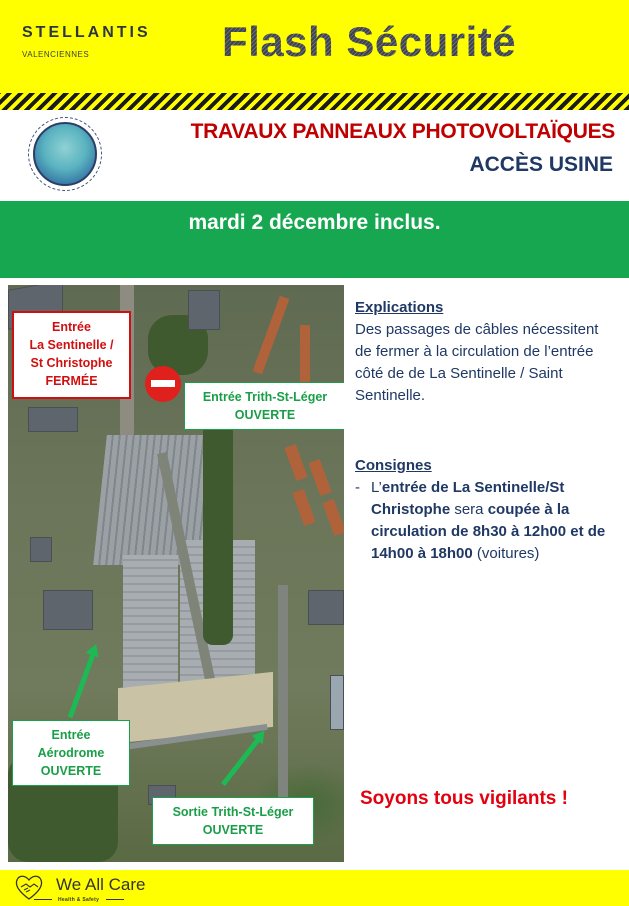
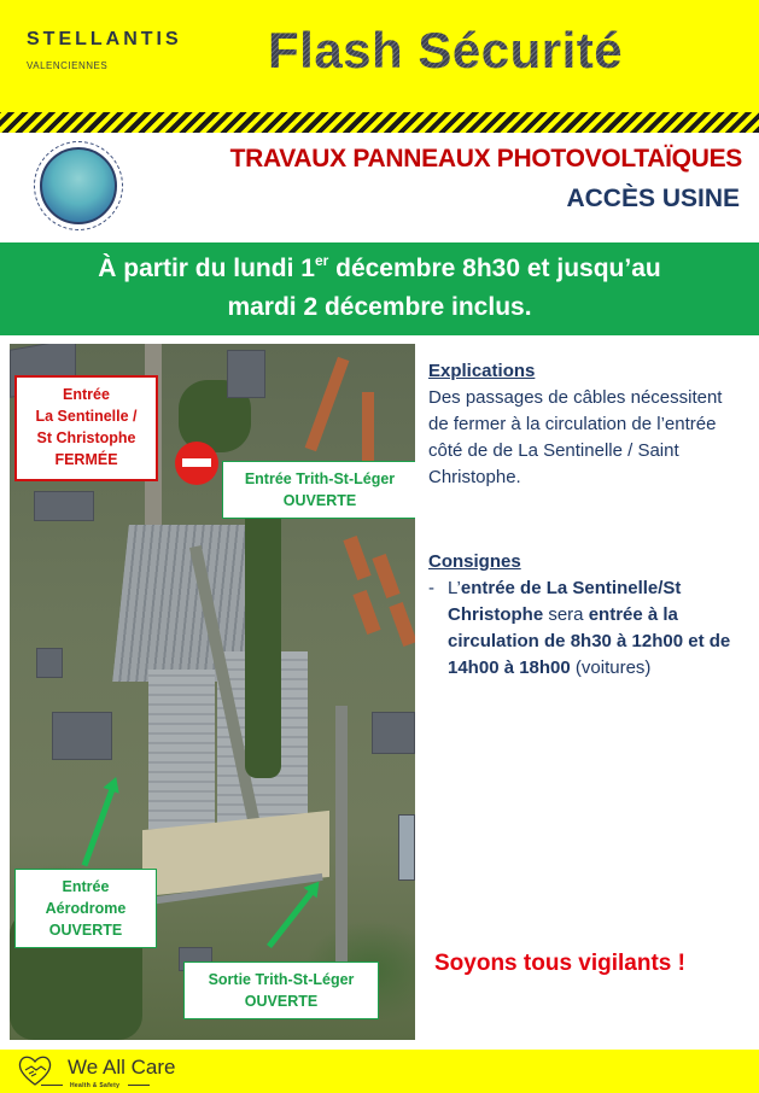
  STELLANTIS
  VALENCIENNES
  Flash Sécurité
  TRAVAUX PANNEAUX PHOTOVOLTAÏQUES
  ACCÈS USINE
+ À partir du lundi 1er décembre 8h30 et jusqu’au
  mardi 2 décembre inclus.
  Entrée
  La Sentinelle /
  St Christophe
  FERMÉE
  Entrée Trith-St-Léger
  OUVERTE
  Entrée
  Aérodrome
  OUVERTE
  Sortie Trith-St-Léger
  OUVERTE
  Explications
- Des passages de câbles nécessitent de fermer à la circulation de l’entrée côté de de La Sentinelle / Saint Sentinelle.
+ Des passages de câbles nécessitent de fermer à la circulation de l’entrée côté de de La Sentinelle / Saint Christophe.
  Consignes
  -
- L’entrée de La Sentinelle/St Christophe sera coupée à la circulation de 8h30 à 12h00 et de 14h00 à 18h00 (voitures)
+ L’entrée de La Sentinelle/St Christophe sera entrée à la circulation de 8h30 à 12h00 et de 14h00 à 18h00 (voitures)
  Soyons tous vigilants !
  We All Care
